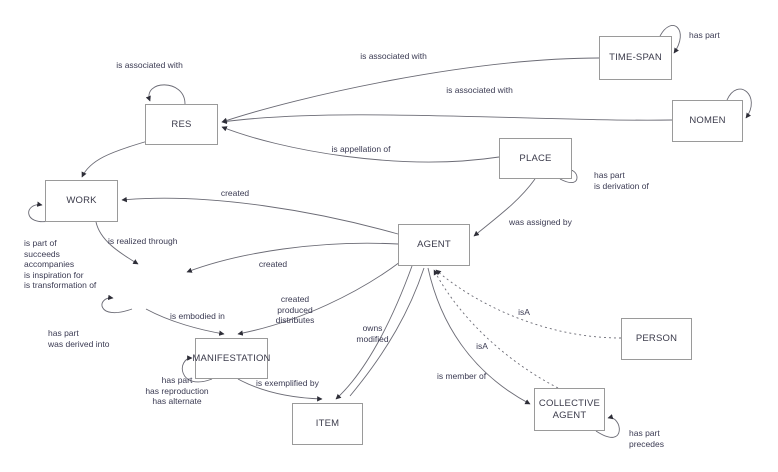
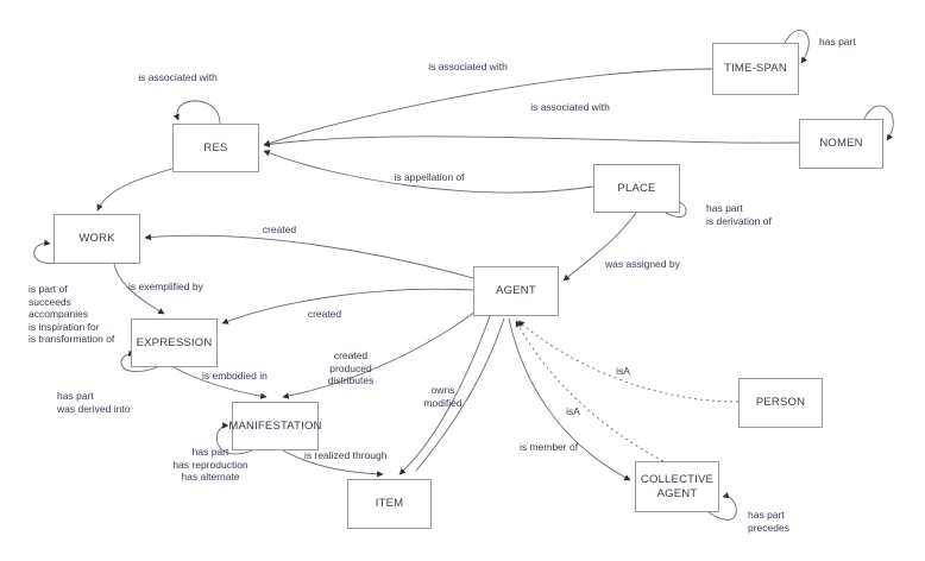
  RES
  WORK
+ EXPRESSION
  MANIFESTATION
  ITEM
  AGENT
  PLACE
  TIME-SPAN
  NOMEN
  PERSON
  COLLECTIVE
  AGENT
  is associated with
  is associated with
  is associated with
  has part
  is appellation of
  has part
  is derivation of
  was assigned by
  created
- is realized through
+ is exemplified by
  is part of
  succeeds
  accompanies
  is inspiration for
  is transformation of
  created
  has part
  was derived into
  is embodied in
  created
  produced
  distributes
  owns
  modified
  has part
  has reproduction
  has alternate
- is exemplified by
+ is realized through
  isA
  isA
  is member of
  has part
  precedes
